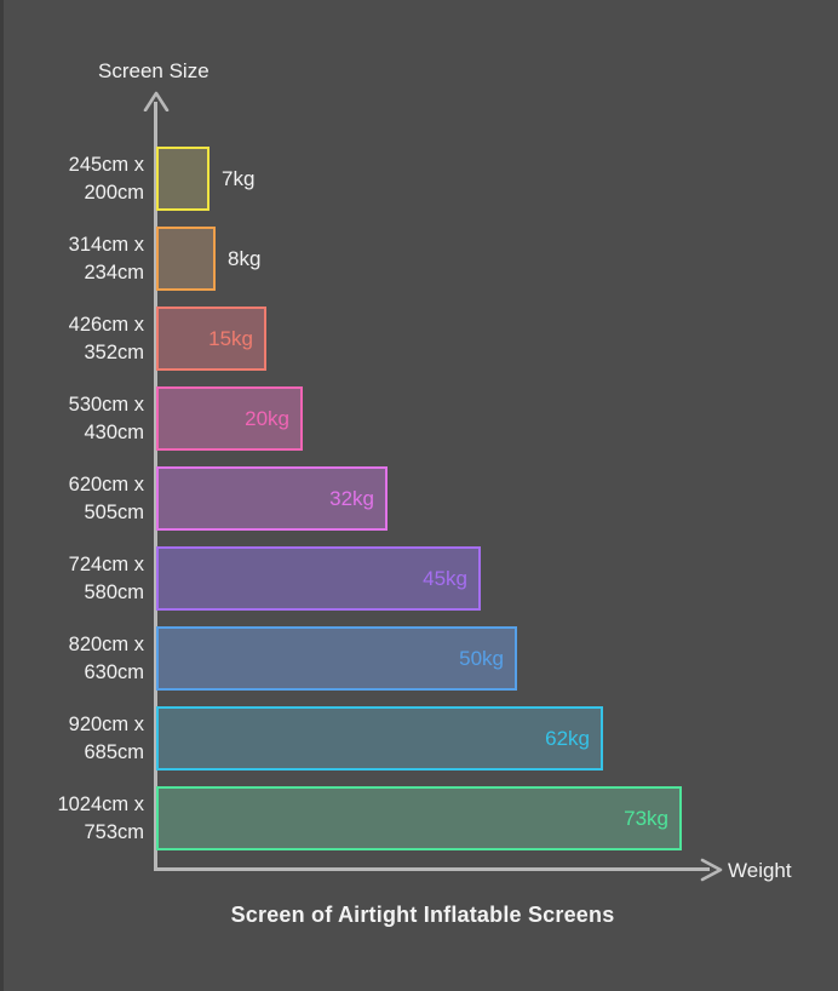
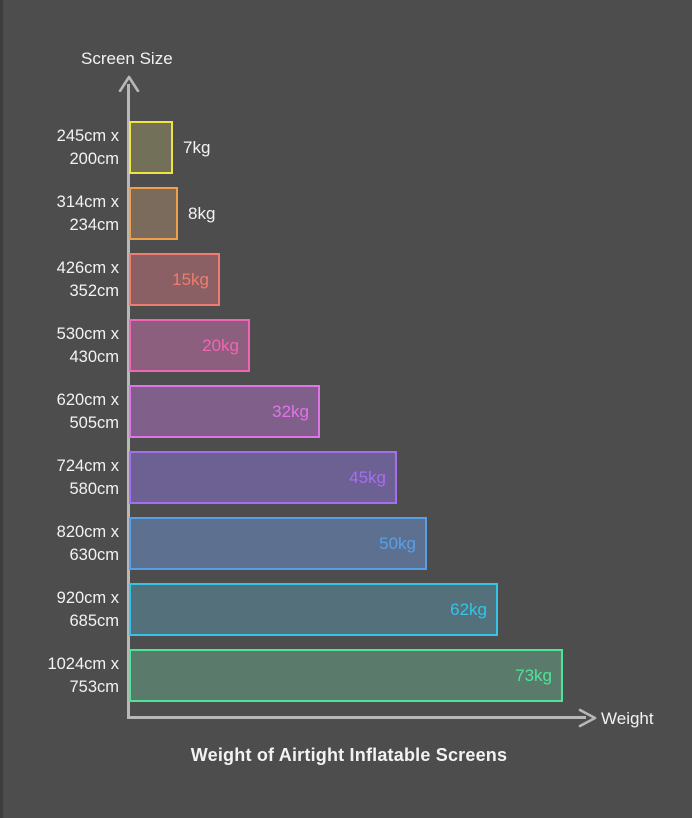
  Screen Size
  Weight
  245cm x
  200cm
  7kg
  314cm x
  234cm
  8kg
  426cm x
  352cm
  15kg
  530cm x
  430cm
  20kg
  620cm x
  505cm
  32kg
  724cm x
  580cm
  45kg
  820cm x
  630cm
  50kg
  920cm x
  685cm
  62kg
  1024cm x
  753cm
  73kg
- Screen of Airtight Inflatable Screens
+ Weight of Airtight Inflatable Screens
